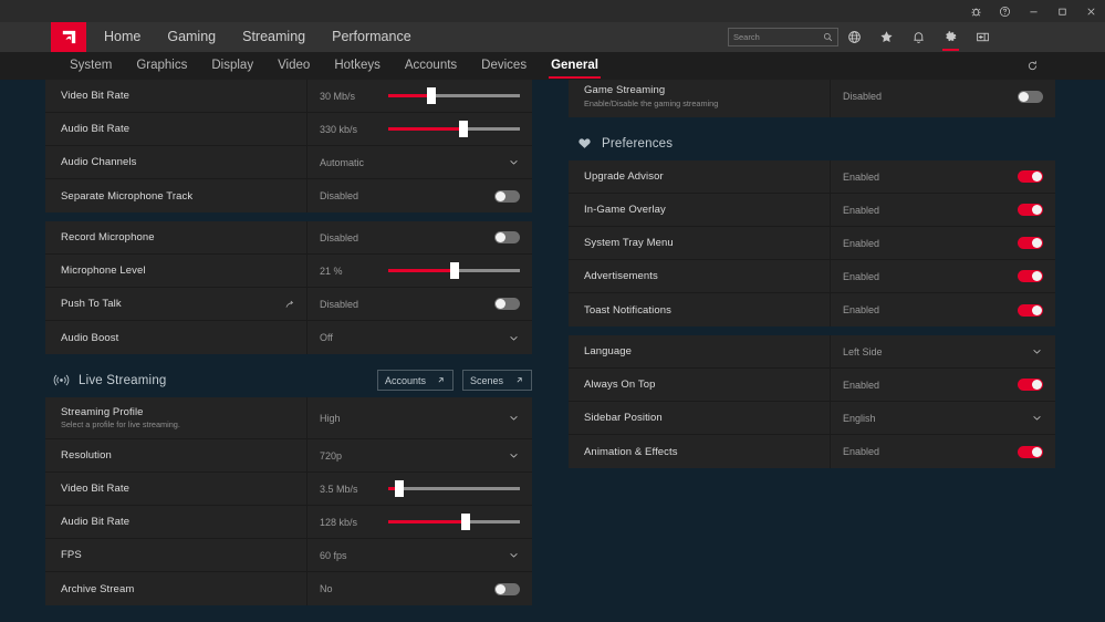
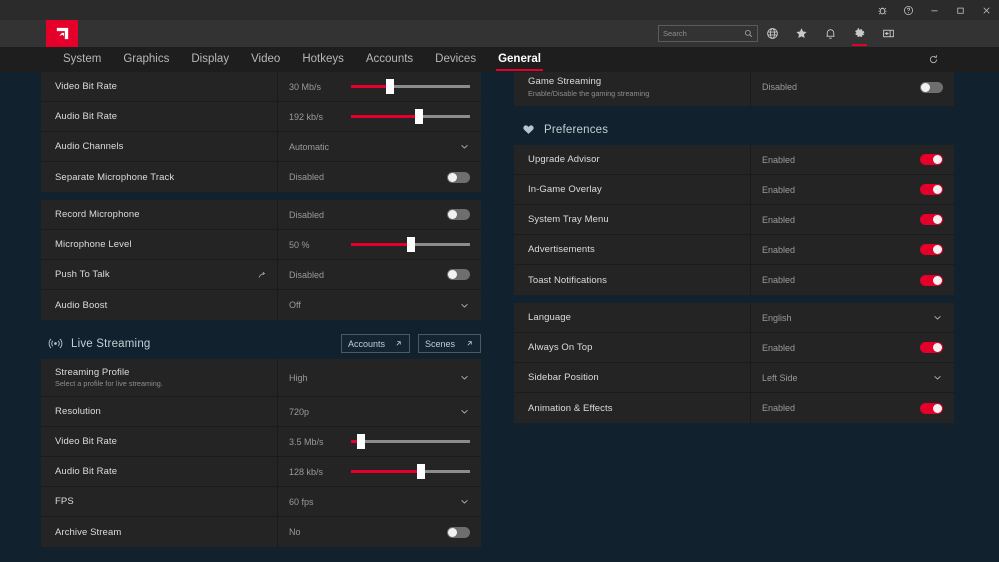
- Home
- Gaming
- Streaming
- Performance
  Search
  System
  Graphics
  Display
  Video
  Hotkeys
  Accounts
  Devices
  General
  Video Bit Rate
  30 Mb/s
  Audio Bit Rate
- 330 kb/s
+ 192 kb/s
  Audio Channels
  Automatic
  Separate Microphone Track
  Disabled
  Record Microphone
  Disabled
  Microphone Level
- 21 %
+ 50 %
  Push To Talk
  Disabled
  Audio Boost
  Off
  Live Streaming
  Accounts
  Scenes
  Streaming Profile
  Select a profile for live streaming.
  High
  Resolution
  720p
  Video Bit Rate
  3.5 Mb/s
  Audio Bit Rate
  128 kb/s
  FPS
  60 fps
  Archive Stream
  No
  Game Streaming
  Enable/Disable the gaming streaming
  Disabled
  Preferences
  Upgrade Advisor
  Enabled
  In-Game Overlay
  Enabled
  System Tray Menu
  Enabled
  Advertisements
  Enabled
  Toast Notifications
  Enabled
  Language
- Left Side
+ English
  Always On Top
  Enabled
  Sidebar Position
- English
+ Left Side
  Animation & Effects
  Enabled
